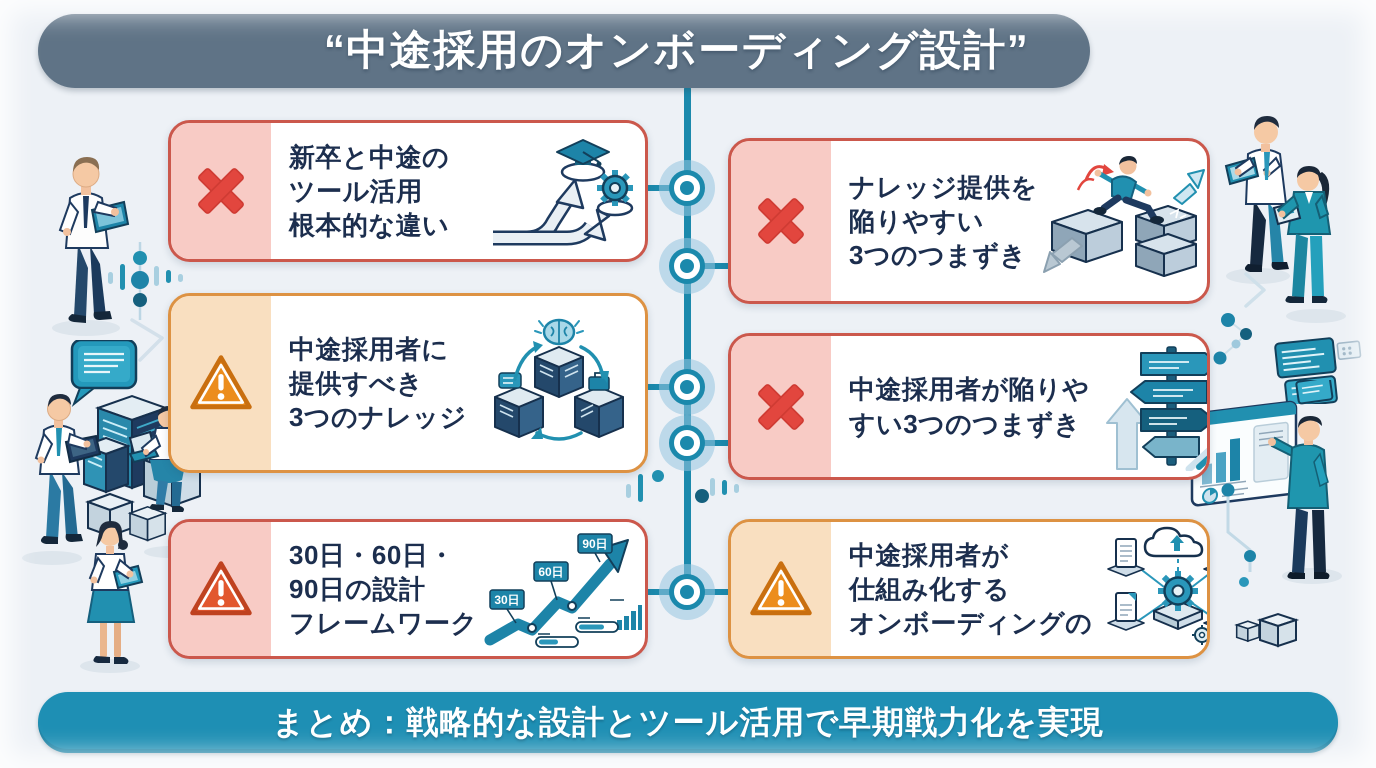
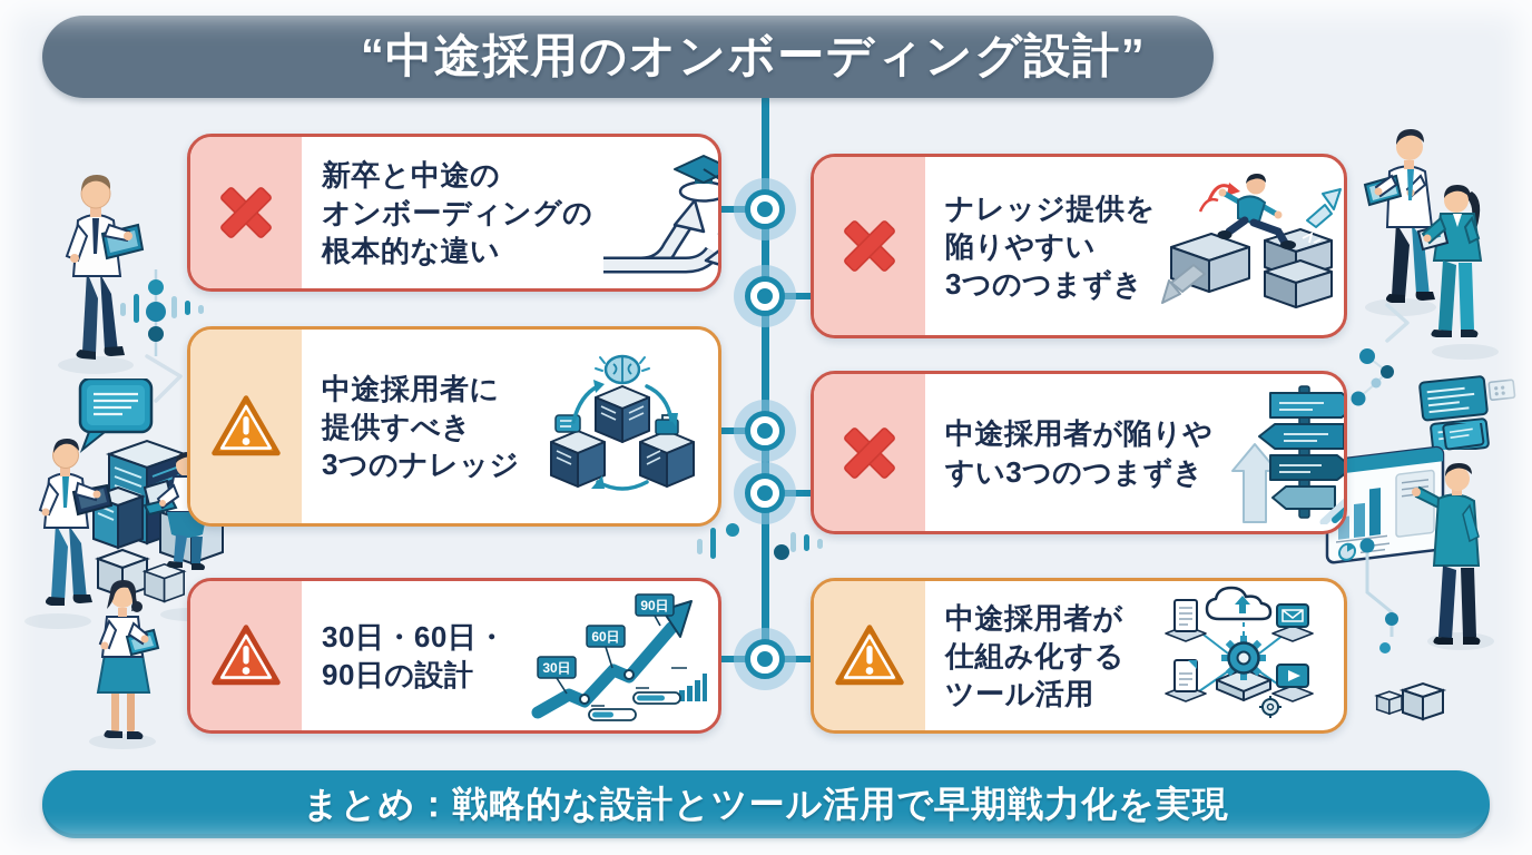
  “中途採用のオンボーディング設計”
  まとめ：戦略的な設計とツール活用で早期戦力化を実現
  新卒と中途の
- ツール活用
+ オンボーディングの
  根本的な違い
  中途採用者に
  提供すべき
  3つのナレッジ
  30日・60日・
  90日の設計
- フレームワーク
  30日
  60日
  90日
  ナレッジ提供を
  陥りやすい
  3つのつまずき
  中途採用者が陥りや
  すい3つのつまずき
  中途採用者が
  仕組み化する
- オンボーディングの
+ ツール活用
